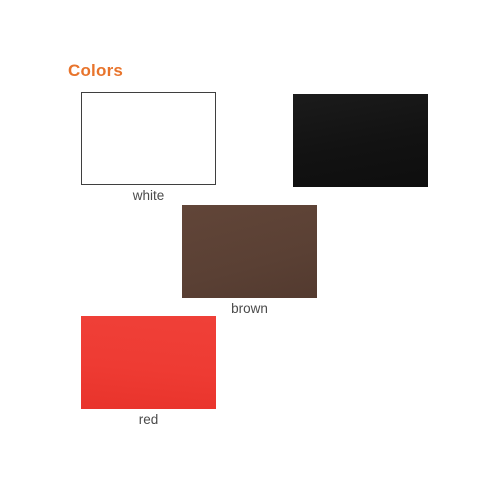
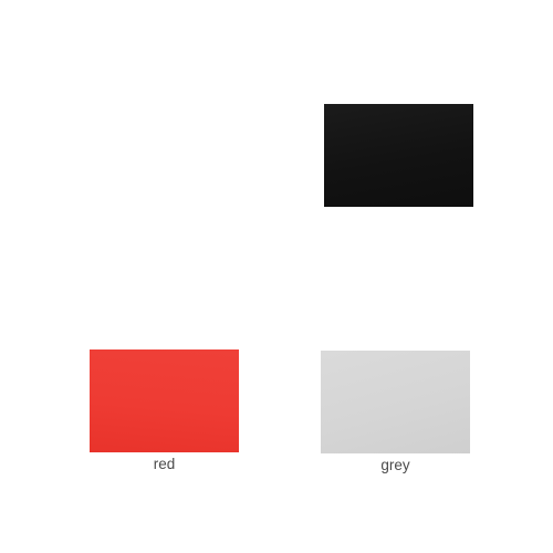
- Colors
- white
- brown
  red
+ grey
